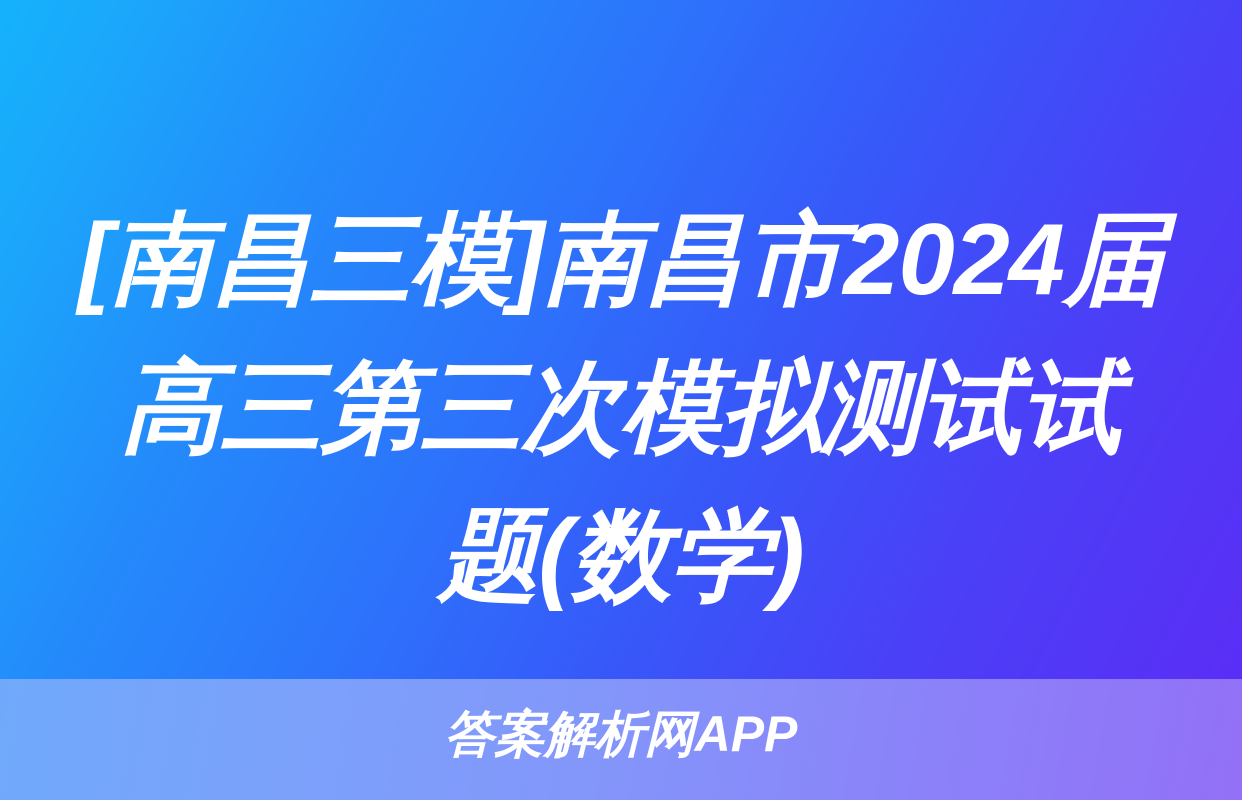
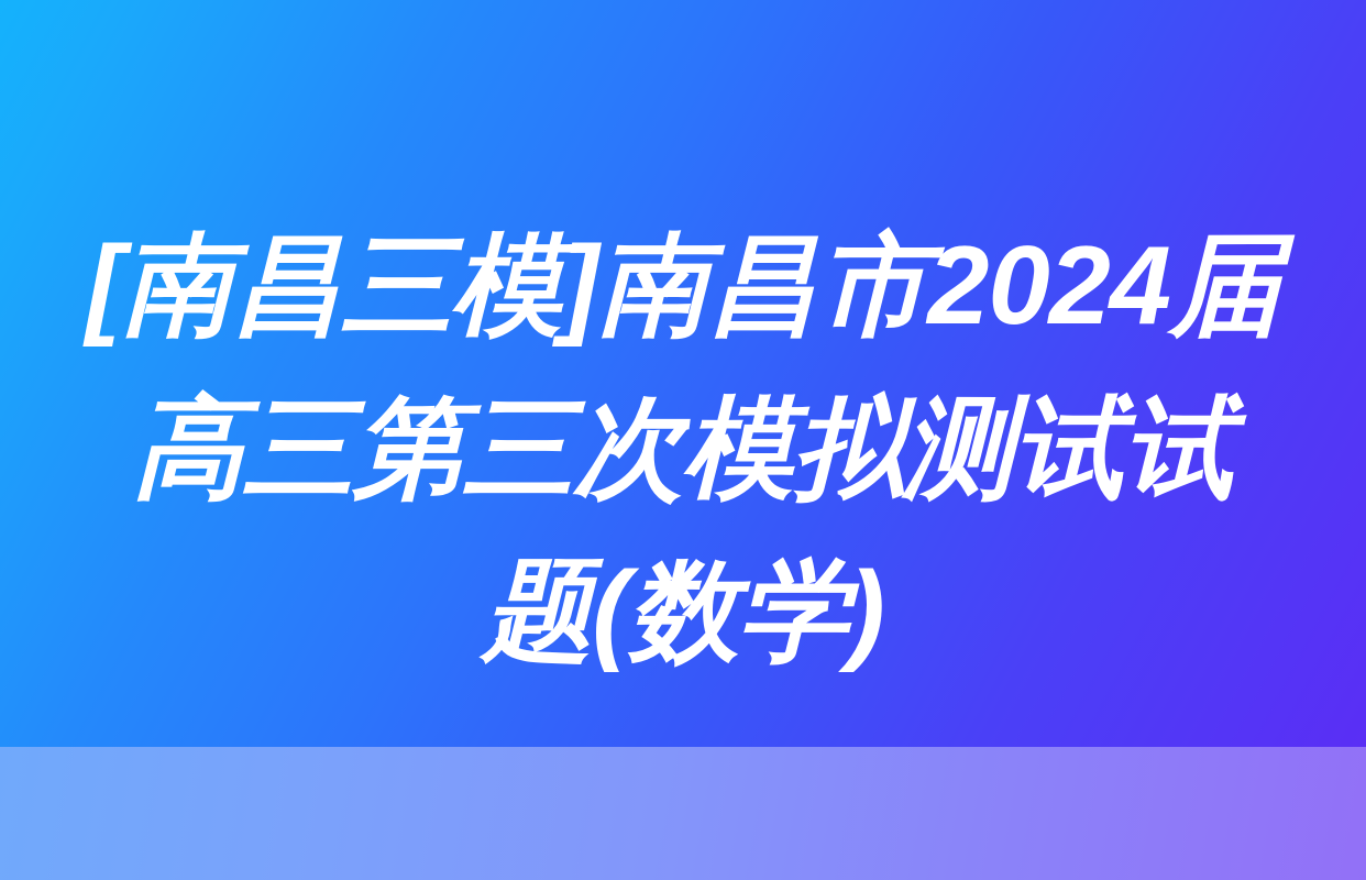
  [南昌三模]南昌市2024届高三第三次模拟测试试题(数学)
- 答案解析网APP
